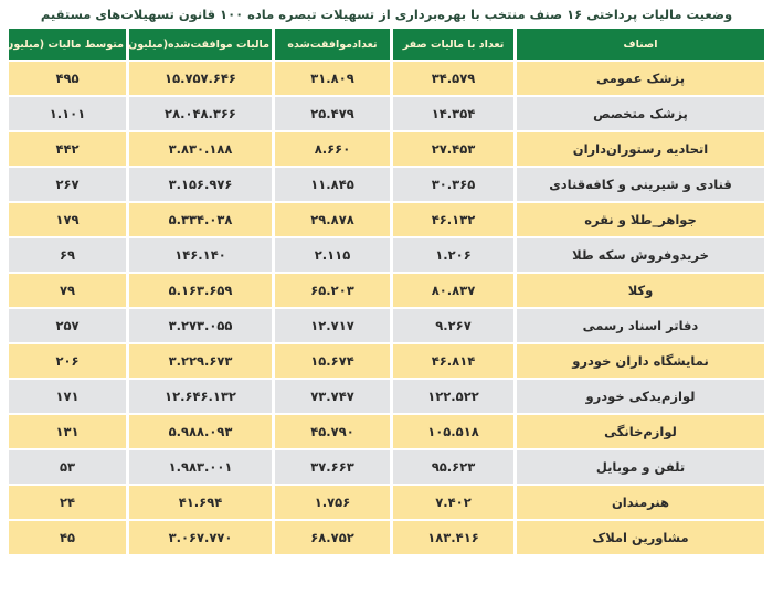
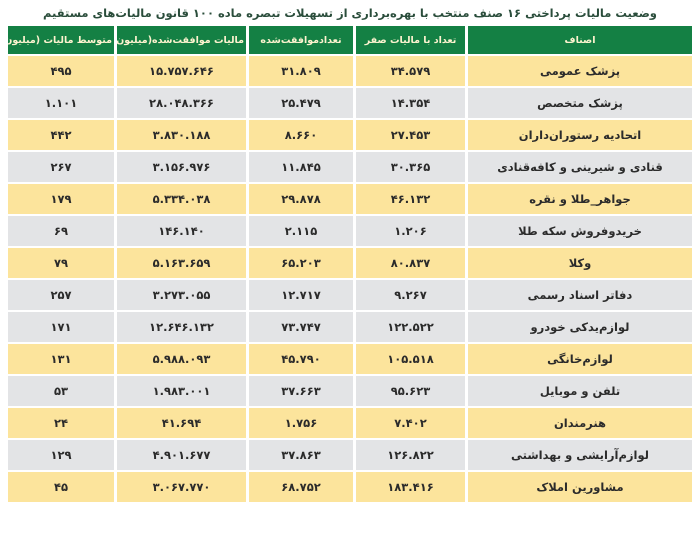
- وضعیت مالیات پرداختی ۱۶ صنف منتخب با بهره‌برداری از تسهیلات تبصره ماده ۱۰۰ قانون تسهیلات‌های مستقیم
+ وضعیت مالیات پرداختی ۱۶ صنف منتخب با بهره‌برداری از تسهیلات تبصره ماده ۱۰۰ قانون مالیات‌های مستقیم
  اصناف	تعداد با مالیات صفر	تعدادموافقت‌شده	مالیات موافقت‌شده(میلیون	متوسط مالیات (میلیون
  پزشک عمومی	۳۴.۵۷۹	۳۱.۸۰۹	۱۵.۷۵۷.۶۴۶	۴۹۵
  پزشک متخصص	۱۴.۳۵۴	۲۵.۴۷۹	۲۸.۰۴۸.۳۶۶	۱.۱۰۱
  اتحادیه رستوران‌داران	۲۷.۴۵۳	۸.۶۶۰	۳.۸۳۰.۱۸۸	۴۴۲
  قنادی و شیرینی و کافه‌قنادی	۳۰.۳۶۵	۱۱.۸۴۵	۳.۱۵۶.۹۷۶	۲۶۷
  جواهر_طلا و نقره	۴۶.۱۳۲	۲۹.۸۷۸	۵.۳۳۴.۰۳۸	۱۷۹
  خریدوفروش سکه طلا	۱.۲۰۶	۲.۱۱۵	۱۴۶.۱۴۰	۶۹
  وکلا	۸۰.۸۳۷	۶۵.۲۰۳	۵.۱۶۳.۶۵۹	۷۹
  دفاتر اسناد رسمی	۹.۲۶۷	۱۲.۷۱۷	۳.۲۷۳.۰۵۵	۲۵۷
- نمایشگاه داران خودرو	۴۶.۸۱۴	۱۵.۶۷۴	۳.۲۲۹.۶۷۳	۲۰۶
  لوازم‌یدکی خودرو	۱۲۲.۵۲۲	۷۳.۷۴۷	۱۲.۶۴۶.۱۳۲	۱۷۱
  لوازم‌خانگی	۱۰۵.۵۱۸	۴۵.۷۹۰	۵.۹۸۸.۰۹۳	۱۳۱
  تلفن و موبایل	۹۵.۶۲۳	۳۷.۶۶۳	۱.۹۸۳.۰۰۱	۵۳
  هنرمندان	۷.۴۰۲	۱.۷۵۶	۴۱.۶۹۴	۲۴
+ لوازم‌آرایشی و بهداشتی	۱۲۶.۸۲۲	۳۷.۸۶۳	۴.۹۰۱.۶۷۷	۱۲۹
  مشاورین املاک	۱۸۳.۴۱۶	۶۸.۷۵۲	۳.۰۶۷.۷۷۰	۴۵
